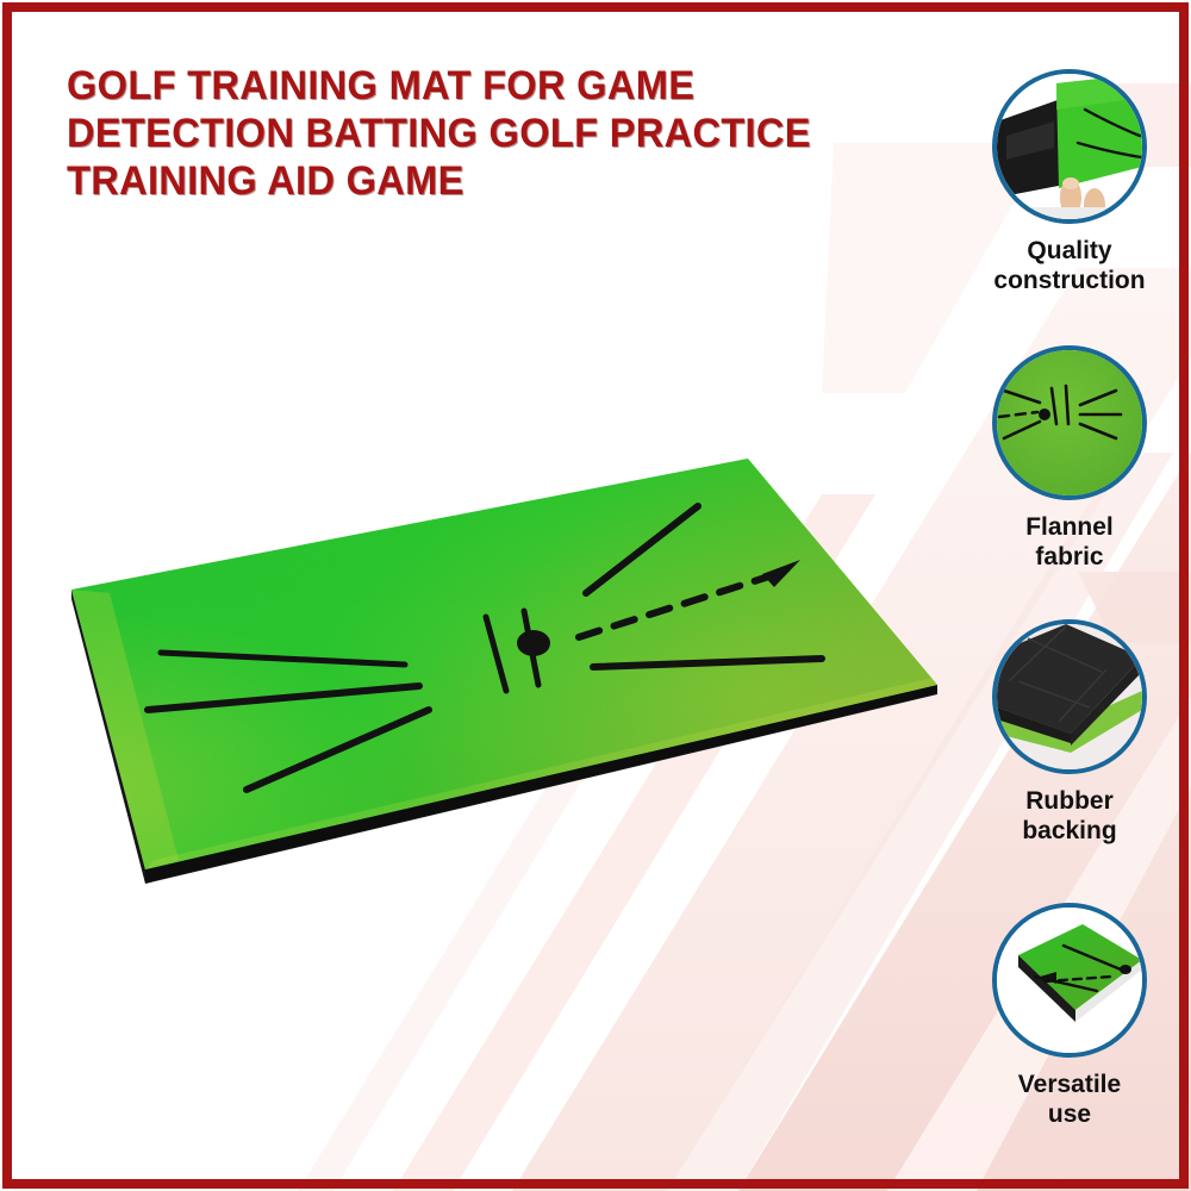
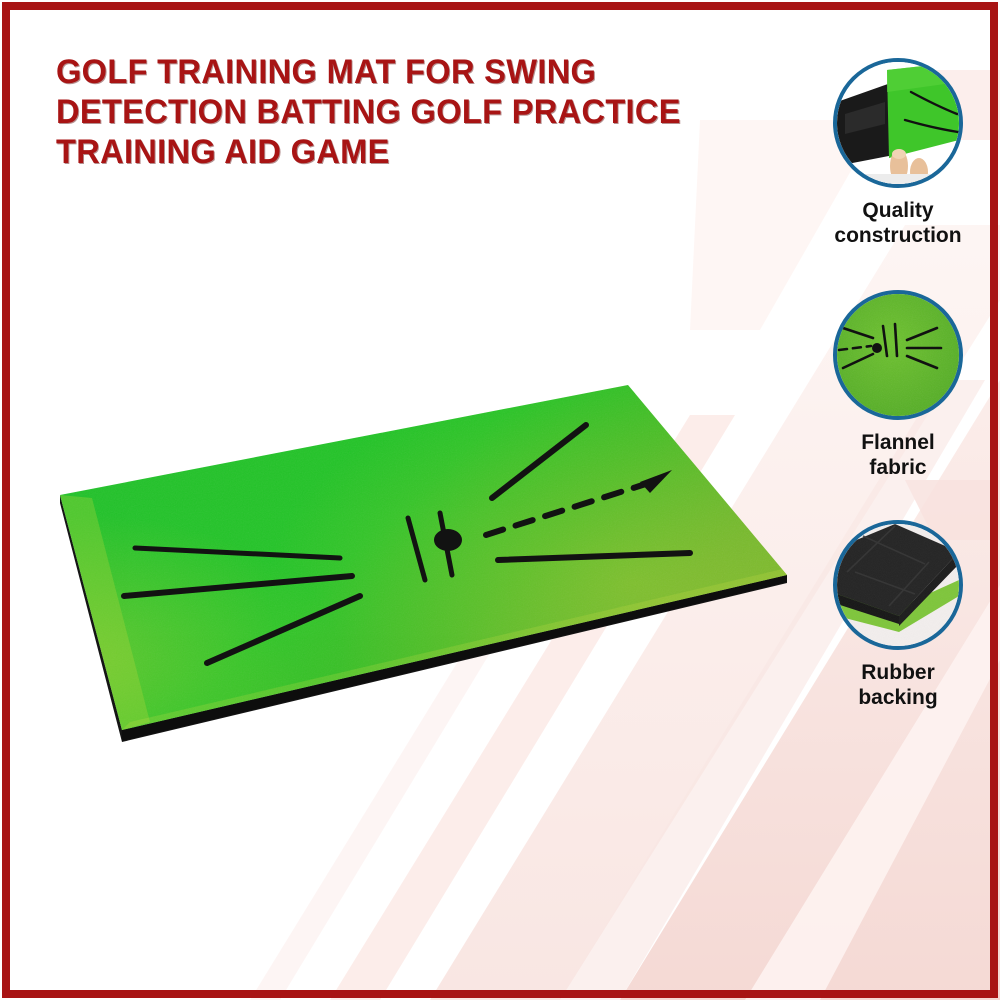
- GOLF TRAINING MAT FOR GAME
+ GOLF TRAINING MAT FOR SWING
  DETECTION BATTING GOLF PRACTICE
  TRAINING AID GAME
  Quality
  construction
  Flannel
  fabric
  Rubber
  backing
- Versatile
- use
